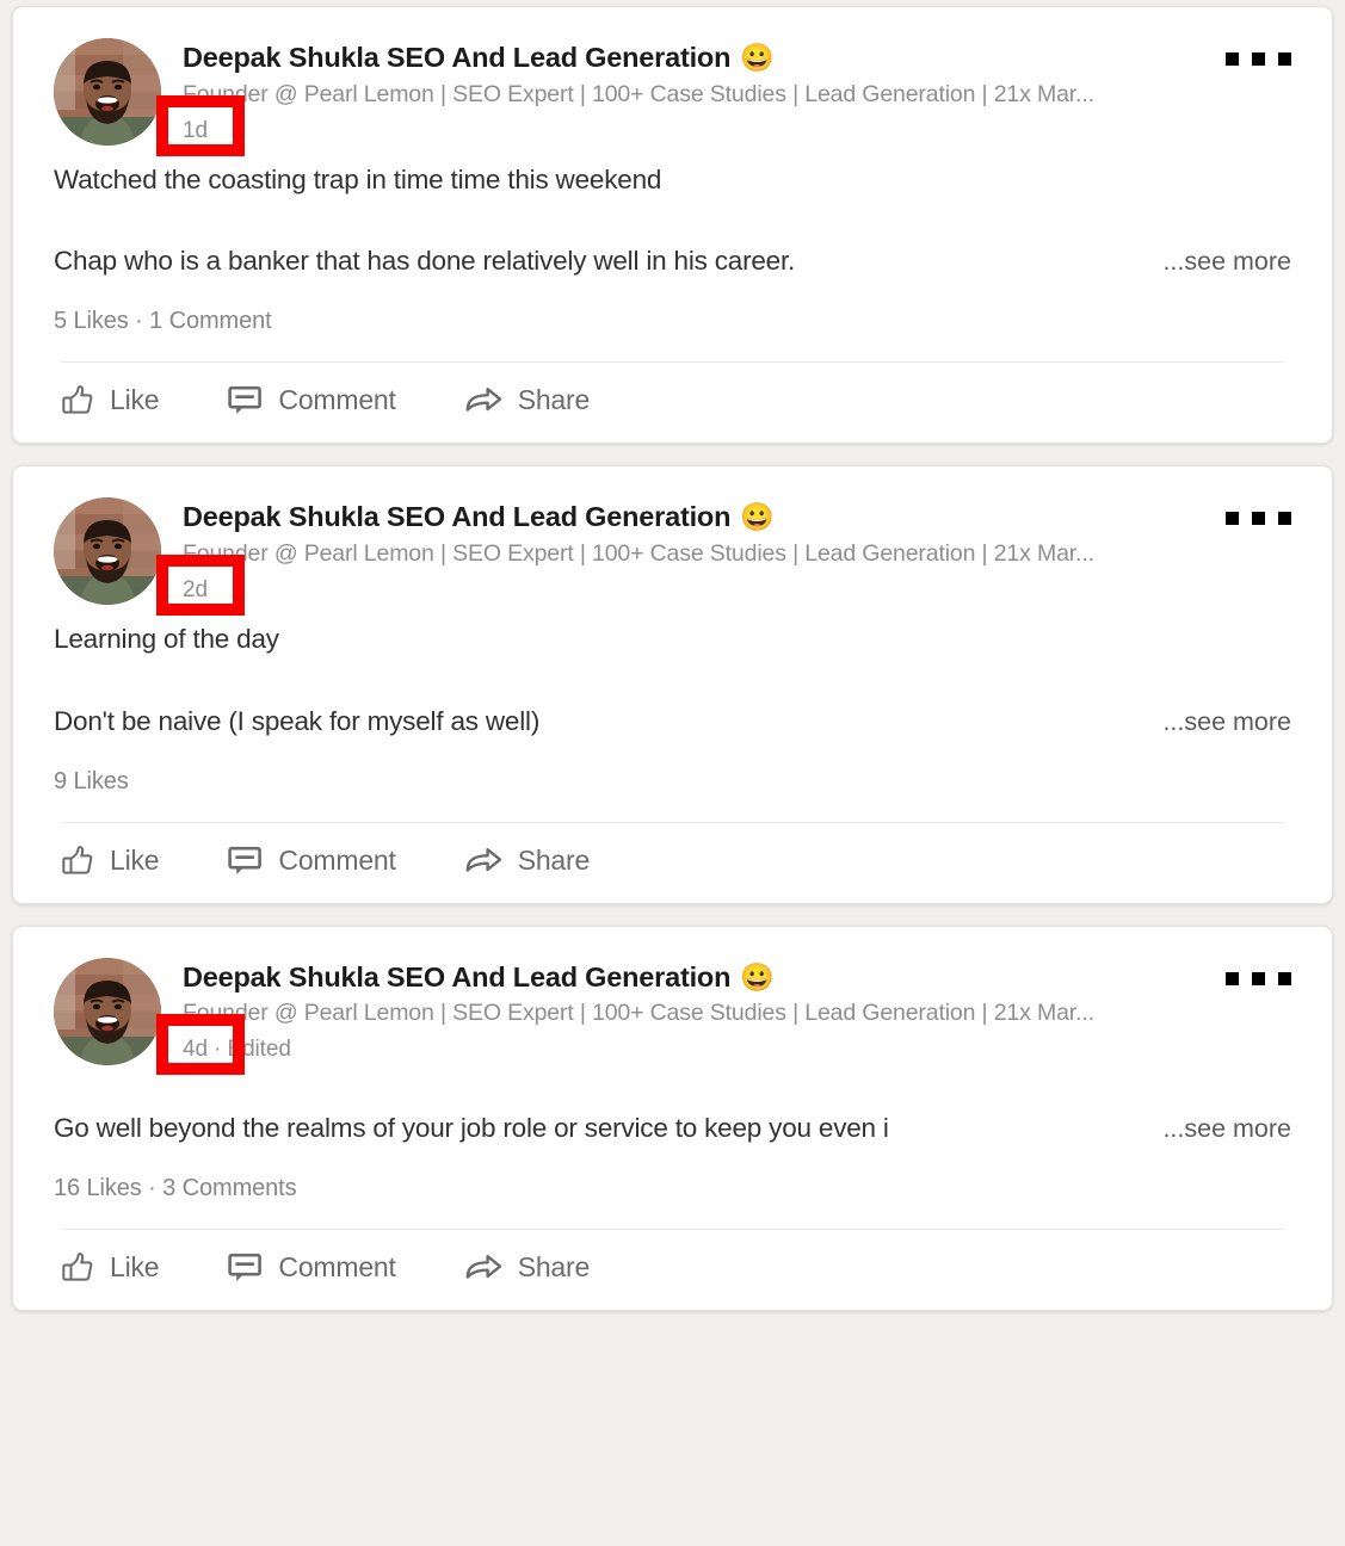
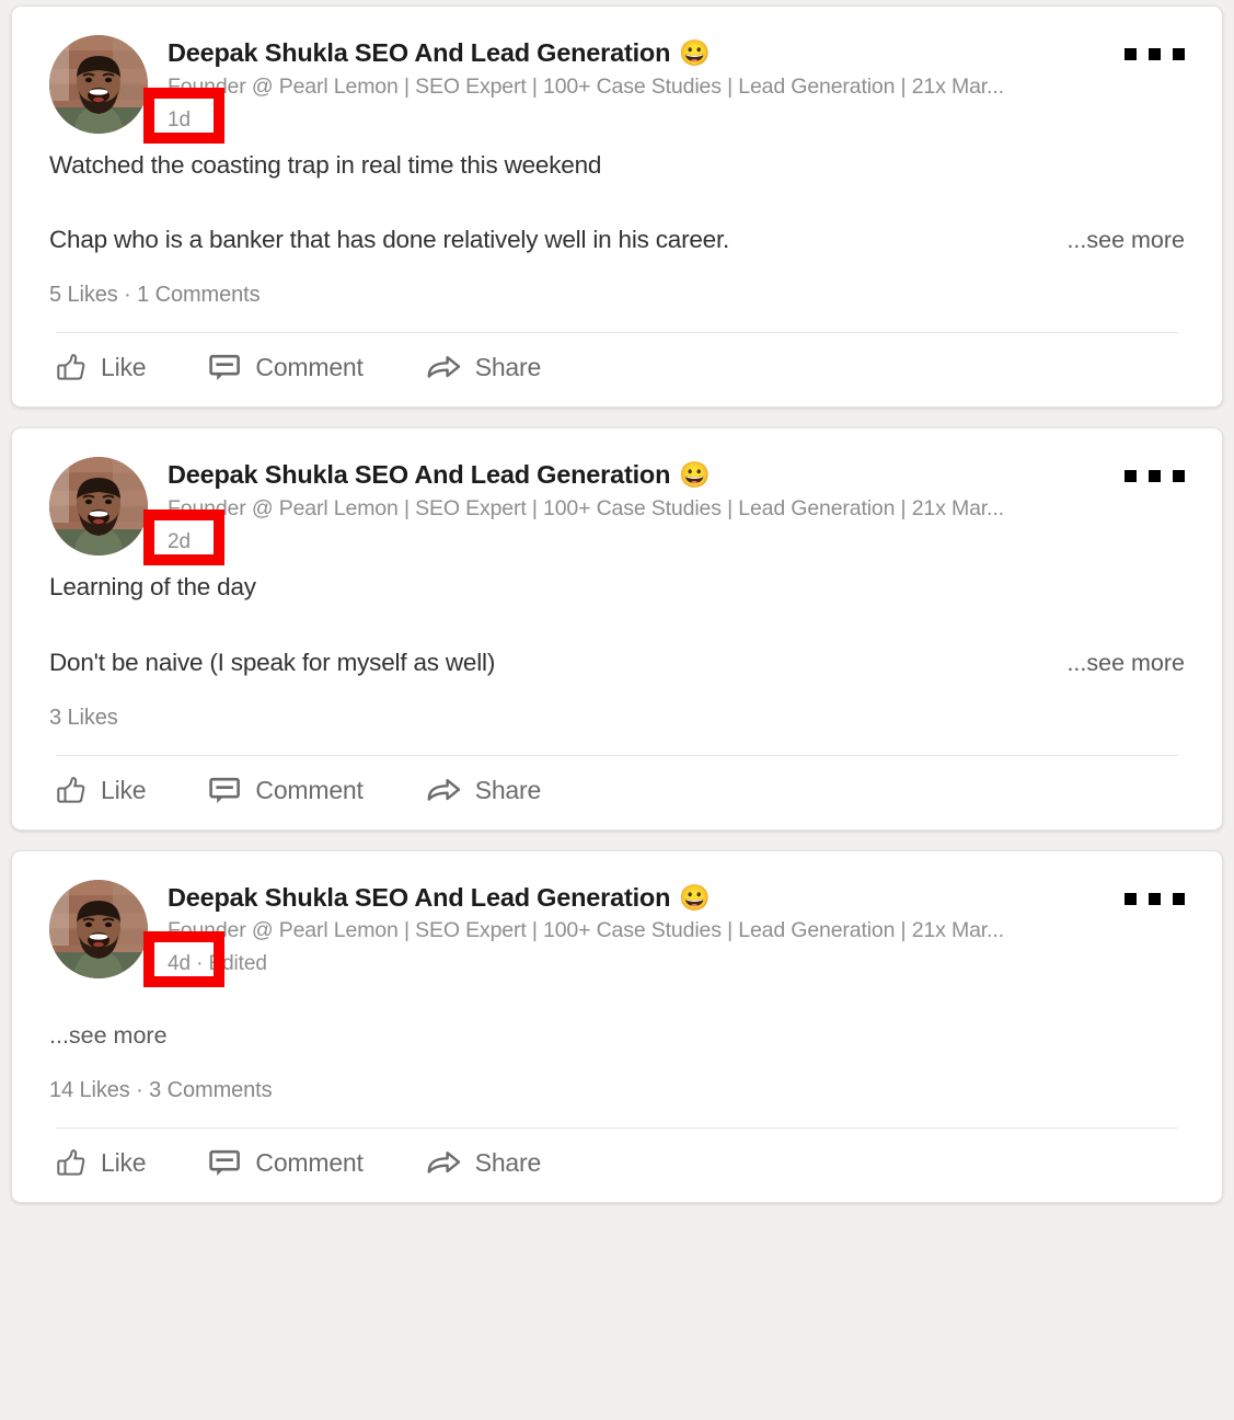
  Deepak Shukla SEO And Lead Generation
  😀
  Founder @ Pearl Lemon | SEO Expert | 100+ Case Studies | Lead Generation | 21x Mar...
  1d
- Watched the coasting trap in time time this weekend
+ Watched the coasting trap in real time this weekend
  Chap who is a banker that has done relatively well in his career.
  ...see more
- 5 Likes · 1 Comment
+ 5 Likes · 1 Comments
  Like
  Comment
  Share
  Deepak Shukla SEO And Lead Generation
  😀
  Founder @ Pearl Lemon | SEO Expert | 100+ Case Studies | Lead Generation | 21x Mar...
  2d
  Learning of the day
  Don't be naive (I speak for myself as well)
  ...see more
- 9 Likes
+ 3 Likes
  Like
  Comment
  Share
  Deepak Shukla SEO And Lead Generation
  😀
  Founder @ Pearl Lemon | SEO Expert | 100+ Case Studies | Lead Generation | 21x Mar...
  4d · Edited
- Go well beyond the realms of your job role or service to keep you even i
  ...see more
- 16 Likes · 3 Comments
+ 14 Likes · 3 Comments
  Like
  Comment
  Share
